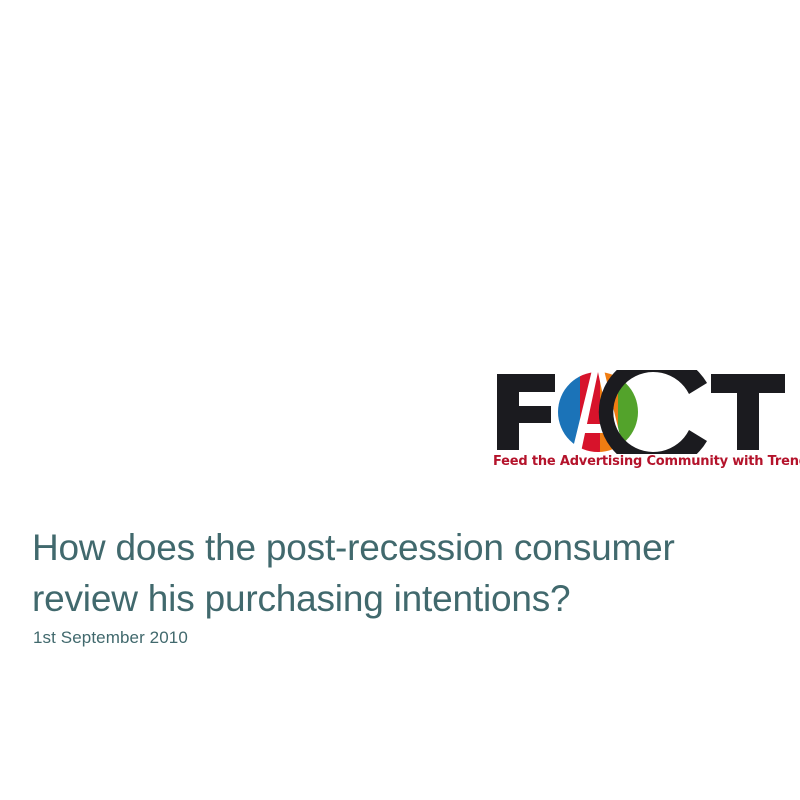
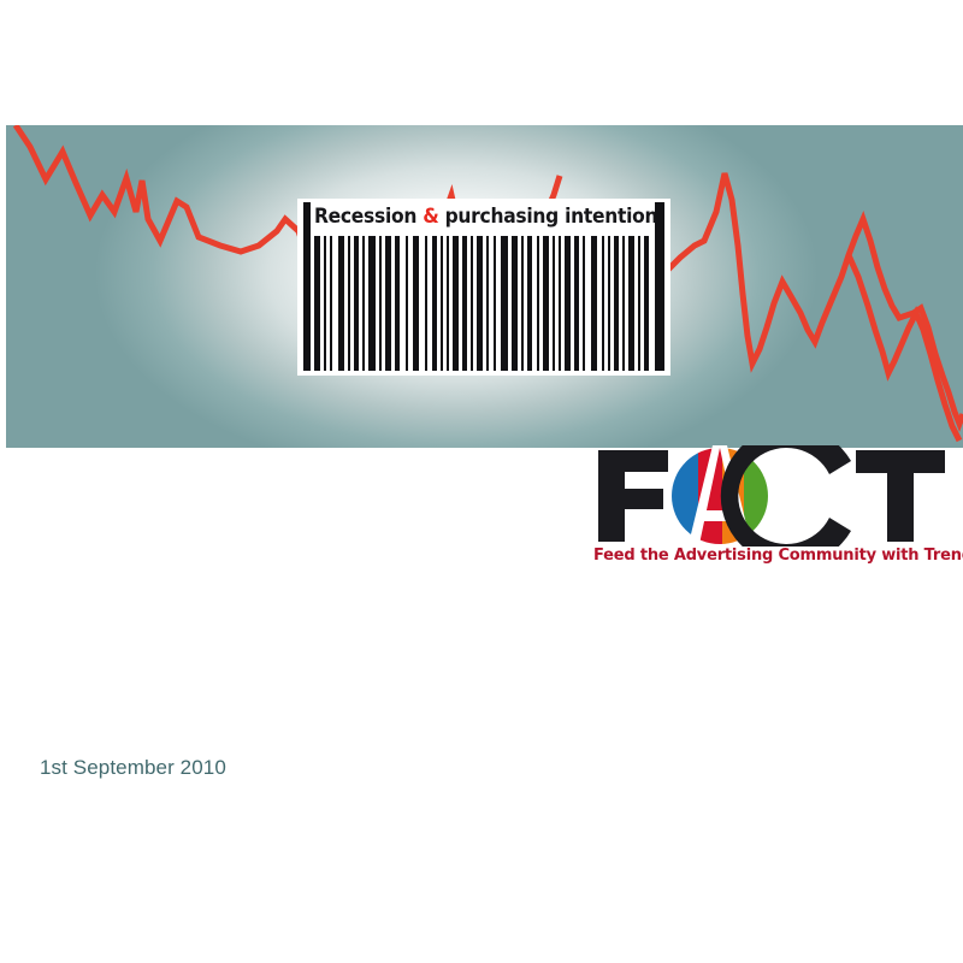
+ Recession & purchasing intention
  Feed the Advertising Community with Tren
- How does the post-recession consumer
- review his purchasing intentions?
  1st September 2010
